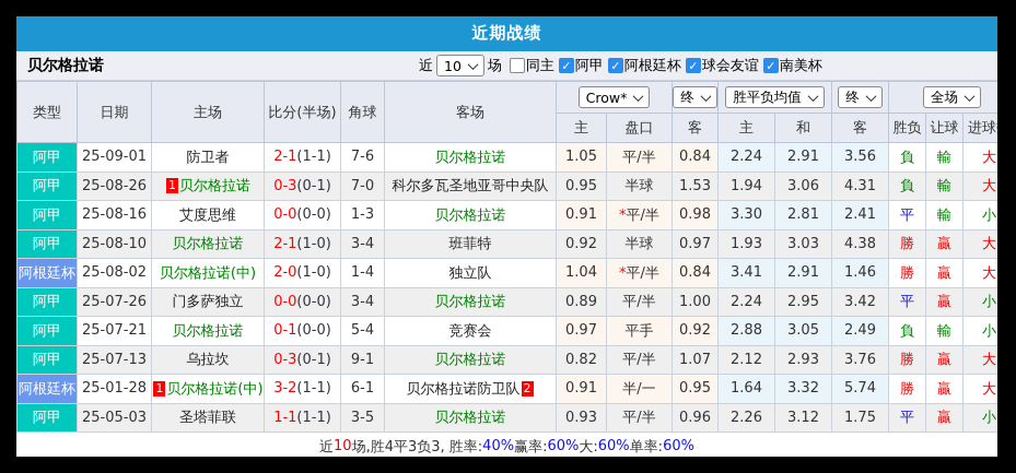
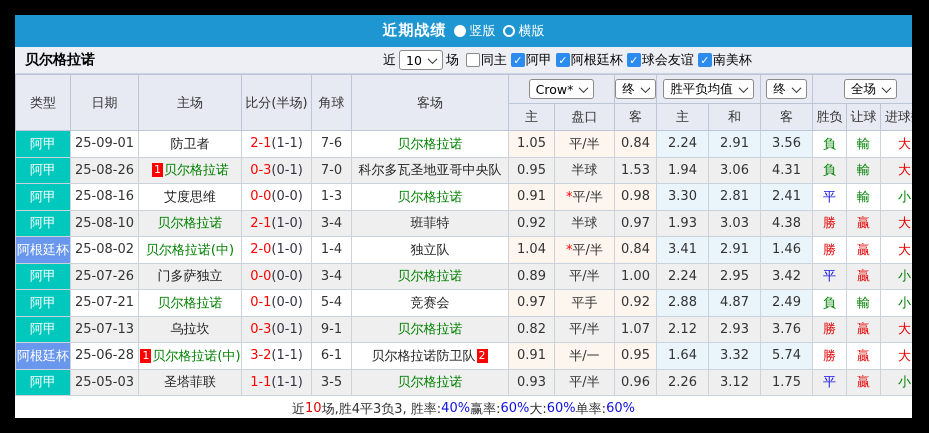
  近期战绩
+ 竖版
+ 横版
  贝尔格拉诺
  近
  10
  场
  同主
  阿甲
  阿根廷杯
  球会友谊
  南美杯
  类型	日期	主场	比分(半场)	角球	客场	Crow*	终	胜平负均值	终	全场
  主	盘口	客	主	和	客	胜负	让球	进球
  阿甲	25-09-01	防卫者	2-1(1-1)	7-6	贝尔格拉诺	1.05	平/半	0.84	2.24	2.91	3.56	負	輸	大
  阿甲	25-08-26	1 贝尔格拉诺	0-3(0-1)	7-0	科尔多瓦圣地亚哥中央队	0.95	半球	1.53	1.94	3.06	4.31	負	輸	大
  阿甲	25-08-16	艾度思维	0-0(0-0)	1-3	贝尔格拉诺	0.91	*平/半	0.98	3.30	2.81	2.41	平	輸	小
  阿甲	25-08-10	贝尔格拉诺	2-1(1-0)	3-4	班菲特	0.92	半球	0.97	1.93	3.03	4.38	勝	贏	大
  阿根廷杯	25-08-02	贝尔格拉诺(中)	2-0(1-0)	1-4	独立队	1.04	*平/半	0.84	3.41	2.91	1.46	勝	贏	大
  阿甲	25-07-26	门多萨独立	0-0(0-0)	3-4	贝尔格拉诺	0.89	平/半	1.00	2.24	2.95	3.42	平	贏	小
- 阿甲	25-07-21	贝尔格拉诺	0-1(0-0)	5-4	竞赛会	0.97	平手	0.92	2.88	3.05	2.49	負	輸	小
+ 阿甲	25-07-21	贝尔格拉诺	0-1(0-0)	5-4	竞赛会	0.97	平手	0.92	2.88	4.87	2.49	負	輸	小
  阿甲	25-07-13	乌拉坎	0-3(0-1)	9-1	贝尔格拉诺	0.82	平/半	1.07	2.12	2.93	3.76	勝	贏	大
- 阿根廷杯	25-01-28	1 贝尔格拉诺(中)	3-2(1-1)	6-1	贝尔格拉诺防卫队 2	0.91	半/一	0.95	1.64	3.32	5.74	勝	贏	大
+ 阿根廷杯	25-06-28	1 贝尔格拉诺(中)	3-2(1-1)	6-1	贝尔格拉诺防卫队 2	0.91	半/一	0.95	1.64	3.32	5.74	勝	贏	大
  阿甲	25-05-03	圣塔菲联	1-1(1-1)	3-5	贝尔格拉诺	0.93	平/半	0.96	2.26	3.12	1.75	平	贏	小
  近
  10
  场,胜4平3负3, 胜率:
  40%
  赢率:
  60%
  大:
  60%
  单率:
  60%
